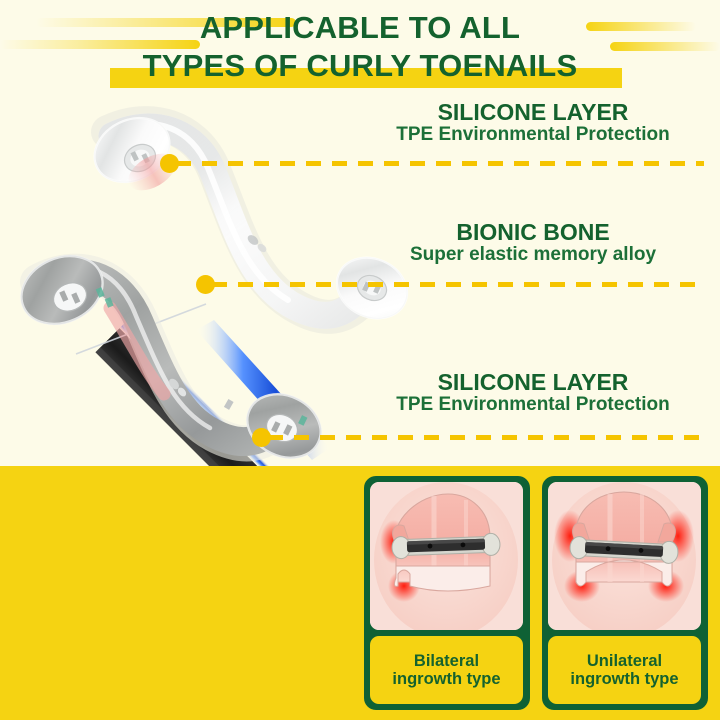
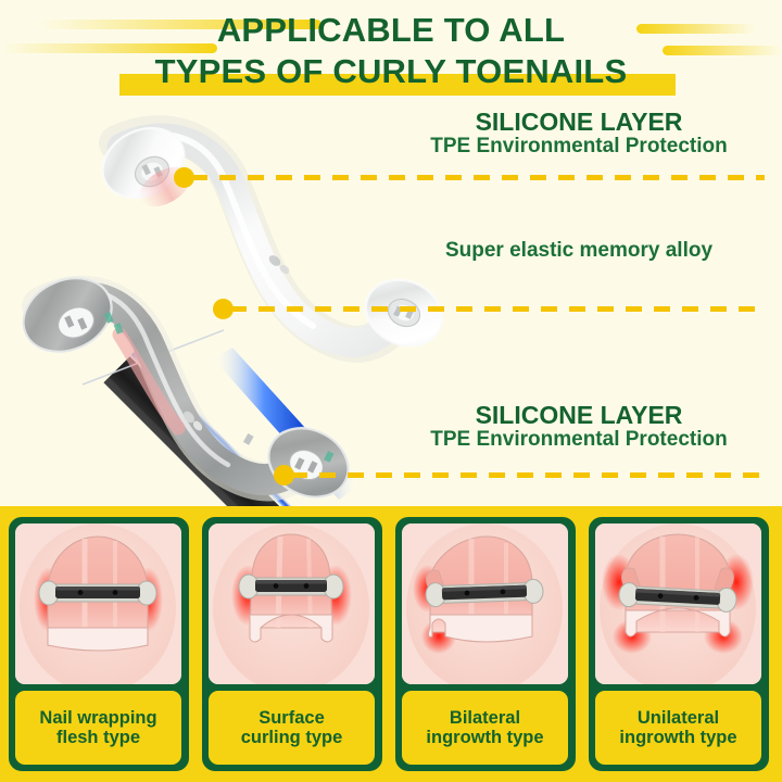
  APPLICABLE TO ALL
  TYPES OF CURLY TOENAILS
  SILICONE LAYER
  TPE Environmental Protection
- BIONIC BONE
  Super elastic memory alloy
  SILICONE LAYER
  TPE Environmental Protection
+ Nail wrapping
+ flesh type
+ Surface
+ curling type
  Bilateral
  ingrowth type
  Unilateral
  ingrowth type
